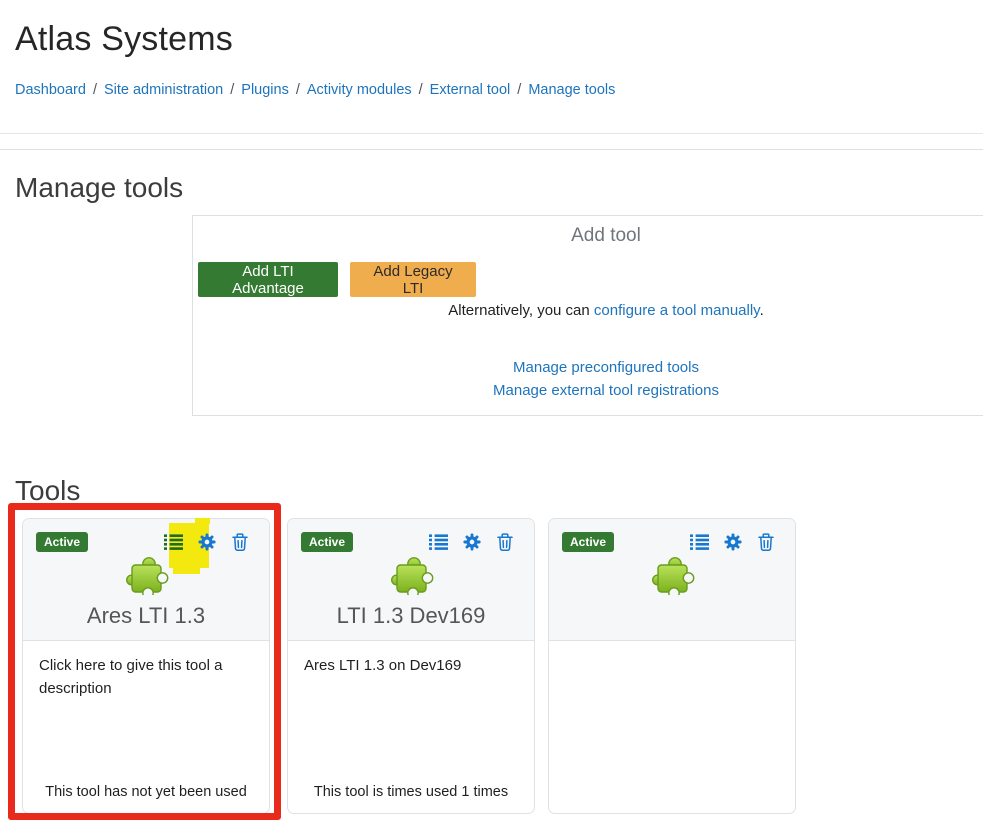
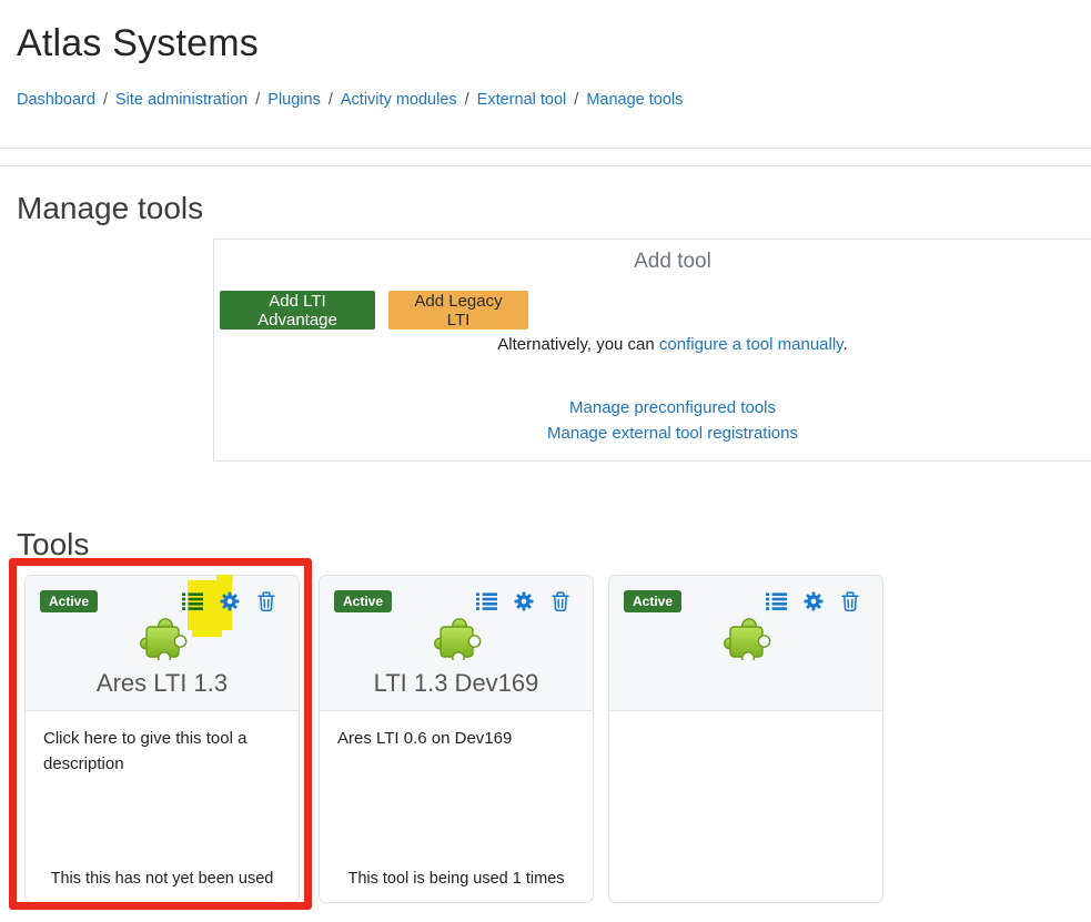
  Atlas Systems
  Dashboard / Site administration / Plugins / Activity modules / External tool / Manage tools
  Manage tools
  Add tool
  Add LTI Advantage
  Add Legacy LTI
  Alternatively, you can configure a tool manually.
  Manage preconfigured tools
  Manage external tool registrations
  Tools
  Active
  Ares LTI 1.3
  Click here to give this tool a description
- This tool has not yet been used
+ This this has not yet been used
  Active
  LTI 1.3 Dev169
- Ares LTI 1.3 on Dev169
+ Ares LTI 0.6 on Dev169
- This tool is times used 1 times
+ This tool is being used 1 times
  Active
